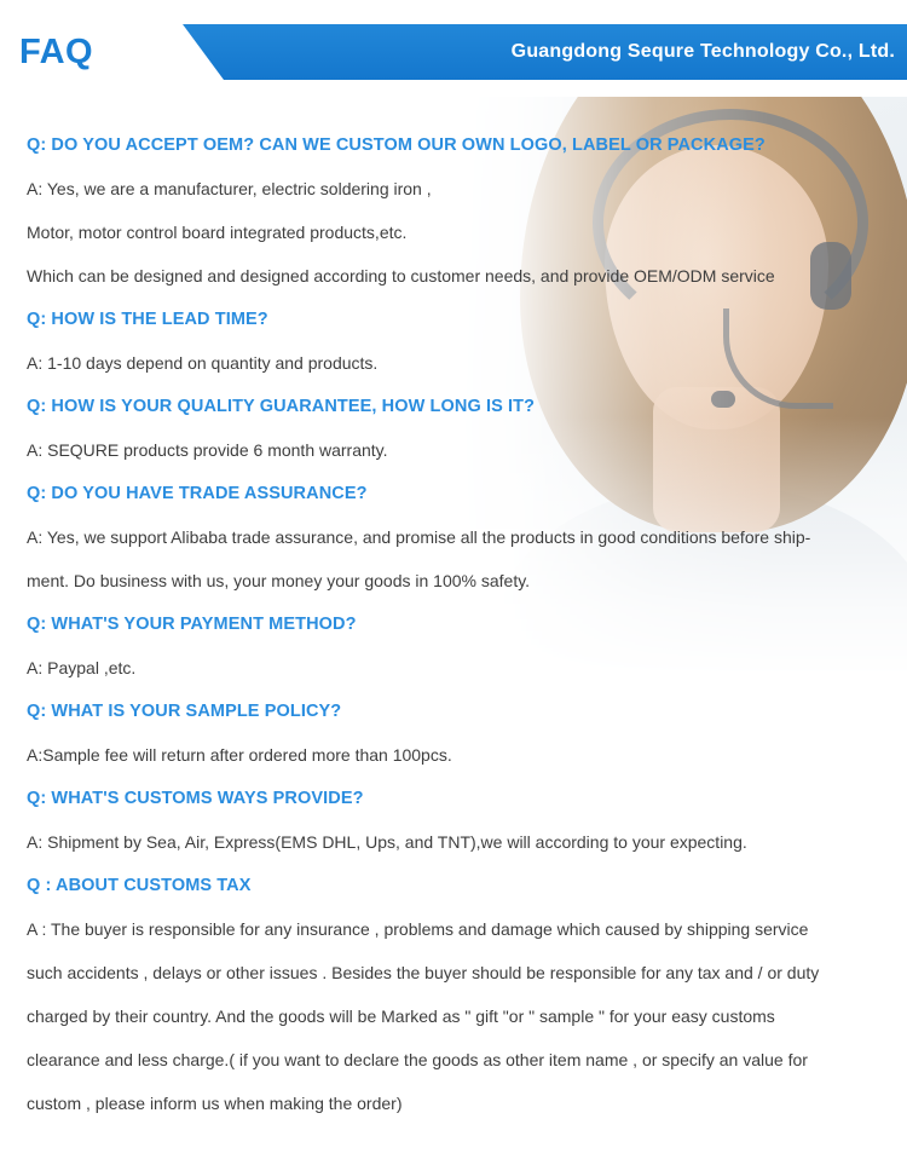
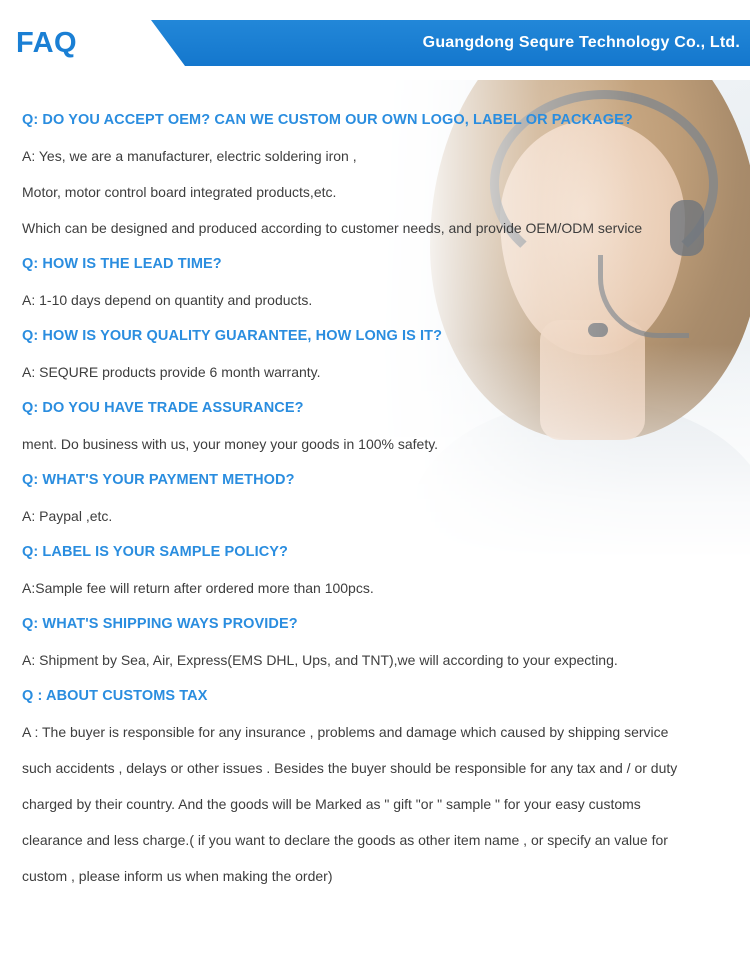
  FAQ
  Guangdong Sequre Technology Co., Ltd.
  Q: DO YOU ACCEPT OEM? CAN WE CUSTOM OUR OWN LOGO, LABEL OR PACKAGE?
  A: Yes, we are a manufacturer, electric soldering iron ,
  Motor, motor control board integrated products,etc.
- Which can be designed and designed according to customer needs, and provide OEM/ODM service
+ Which can be designed and produced according to customer needs, and provide OEM/ODM service
  Q: HOW IS THE LEAD TIME?
  A: 1-10 days depend on quantity and products.
  Q: HOW IS YOUR QUALITY GUARANTEE, HOW LONG IS IT?
  A: SEQURE products provide 6 month warranty.
  Q: DO YOU HAVE TRADE ASSURANCE?
- A: Yes, we support Alibaba trade assurance, and promise all the products in good conditions before ship-
  ment. Do business with us, your money your goods in 100% safety.
  Q: WHAT'S YOUR PAYMENT METHOD?
  A: Paypal ,etc.
- Q: WHAT IS YOUR SAMPLE POLICY?
+ Q: LABEL IS YOUR SAMPLE POLICY?
  A:Sample fee will return after ordered more than 100pcs.
- Q: WHAT'S CUSTOMS WAYS PROVIDE?
+ Q: WHAT'S SHIPPING WAYS PROVIDE?
  A: Shipment by Sea, Air, Express(EMS DHL, Ups, and TNT),we will according to your expecting.
  Q : ABOUT CUSTOMS TAX
  A : The buyer is responsible for any insurance , problems and damage which caused by shipping service
  such accidents , delays or other issues . Besides the buyer should be responsible for any tax and / or duty
  charged by their country. And the goods will be Marked as " gift "or " sample " for your easy customs
  clearance and less charge.( if you want to declare the goods as other item name , or specify an value for
  custom , please inform us when making the order)
